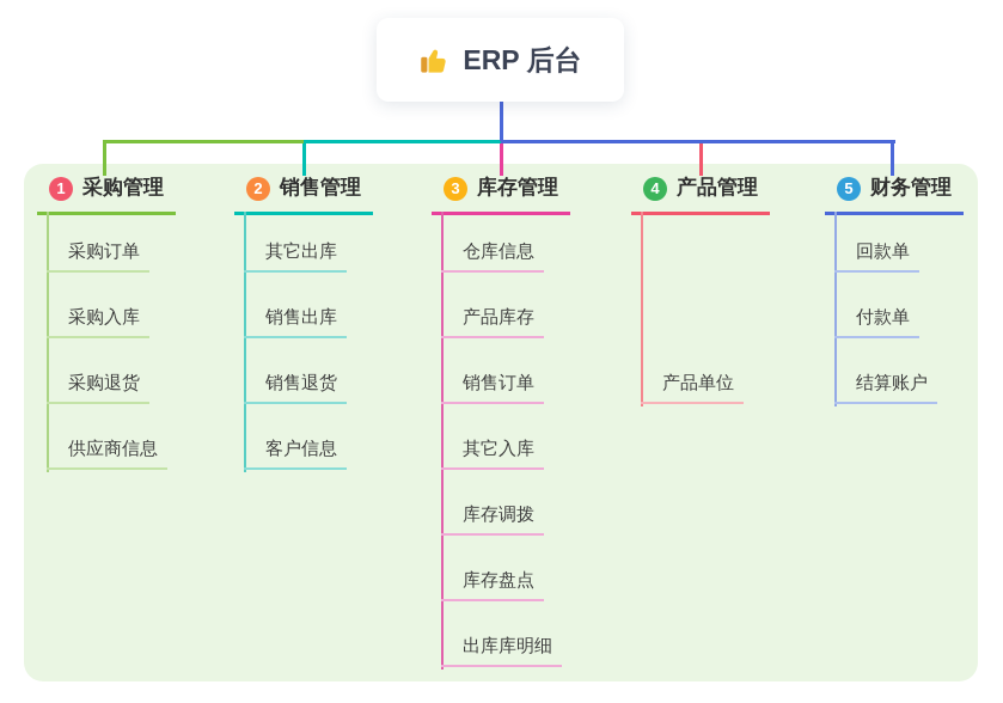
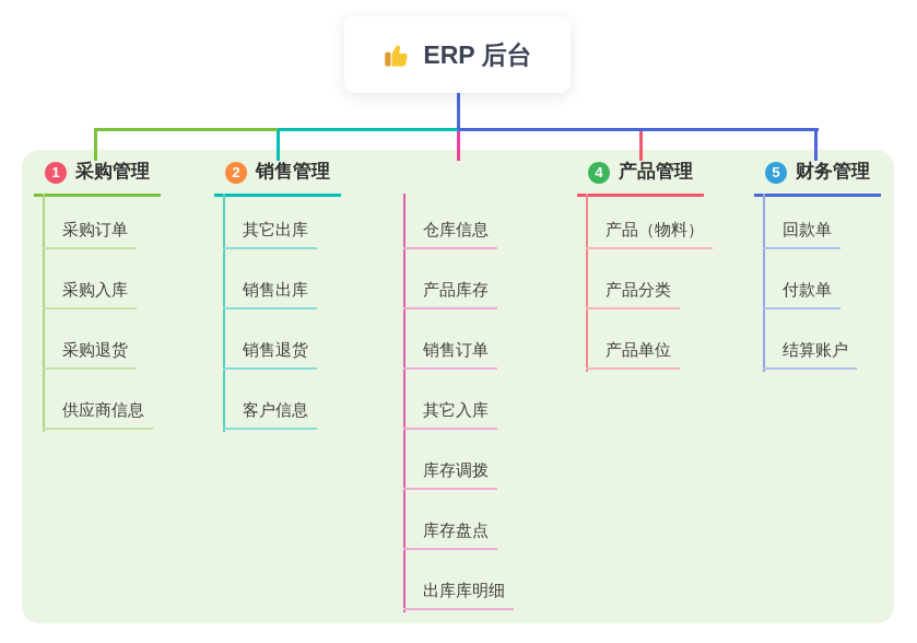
  ERP 后台
  1
  采购管理
  采购订单
  采购入库
  采购退货
  供应商信息
  2
  销售管理
  其它出库
  销售出库
  销售退货
  客户信息
- 3
- 库存管理
  仓库信息
  产品库存
  销售订单
  其它入库
  库存调拨
  库存盘点
  出库库明细
  4
  产品管理
+ 产品（物料）
+ 产品分类
  产品单位
  5
  财务管理
  回款单
  付款单
  结算账户
